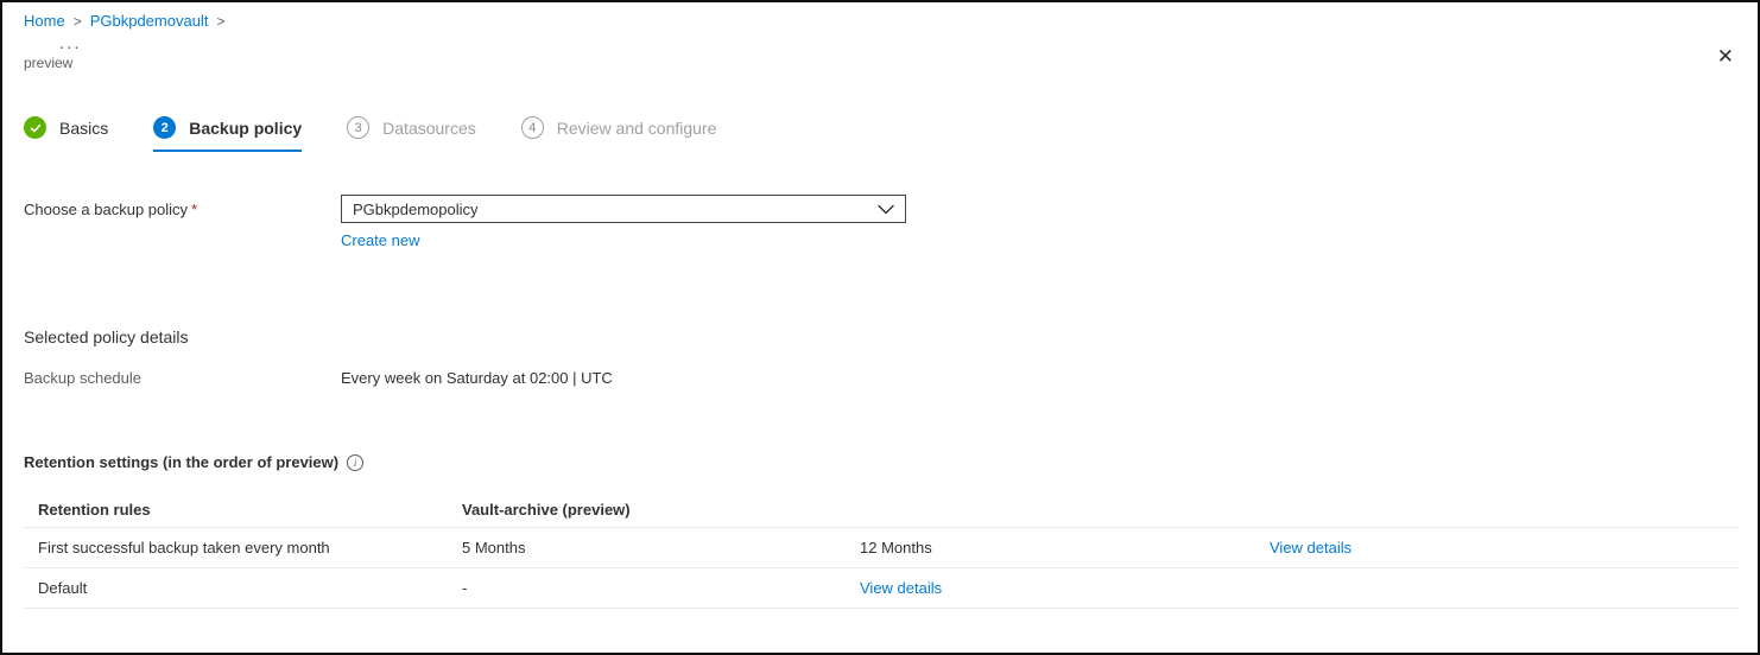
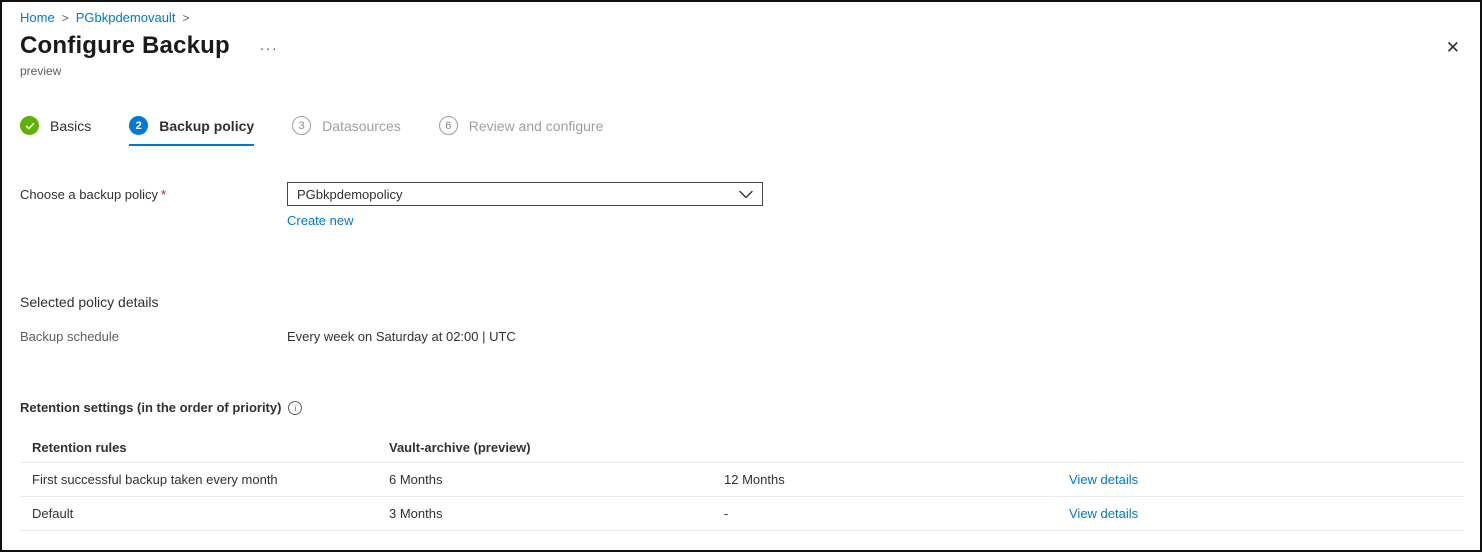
  Home
  >
  PGbkpdemovault
  >
+ Configure Backup
  ...
  preview
  ✕
  Basics
  2
  Backup policy
  3
  Datasources
- 4
+ 6
  Review and configure
  Choose a backup policy *
  PGbkpdemopolicy
  Create new
  Selected policy details
  Backup schedule
  Every week on Saturday at 02:00 | UTC
- Retention settings (in the order of preview)
+ Retention settings (in the order of priority)
  i
  Retention rules
  Vault-archive (preview)
  First successful backup taken every month
- 5 Months
+ 6 Months
  12 Months
  View details
  Default
+ 3 Months
  -
  View details
